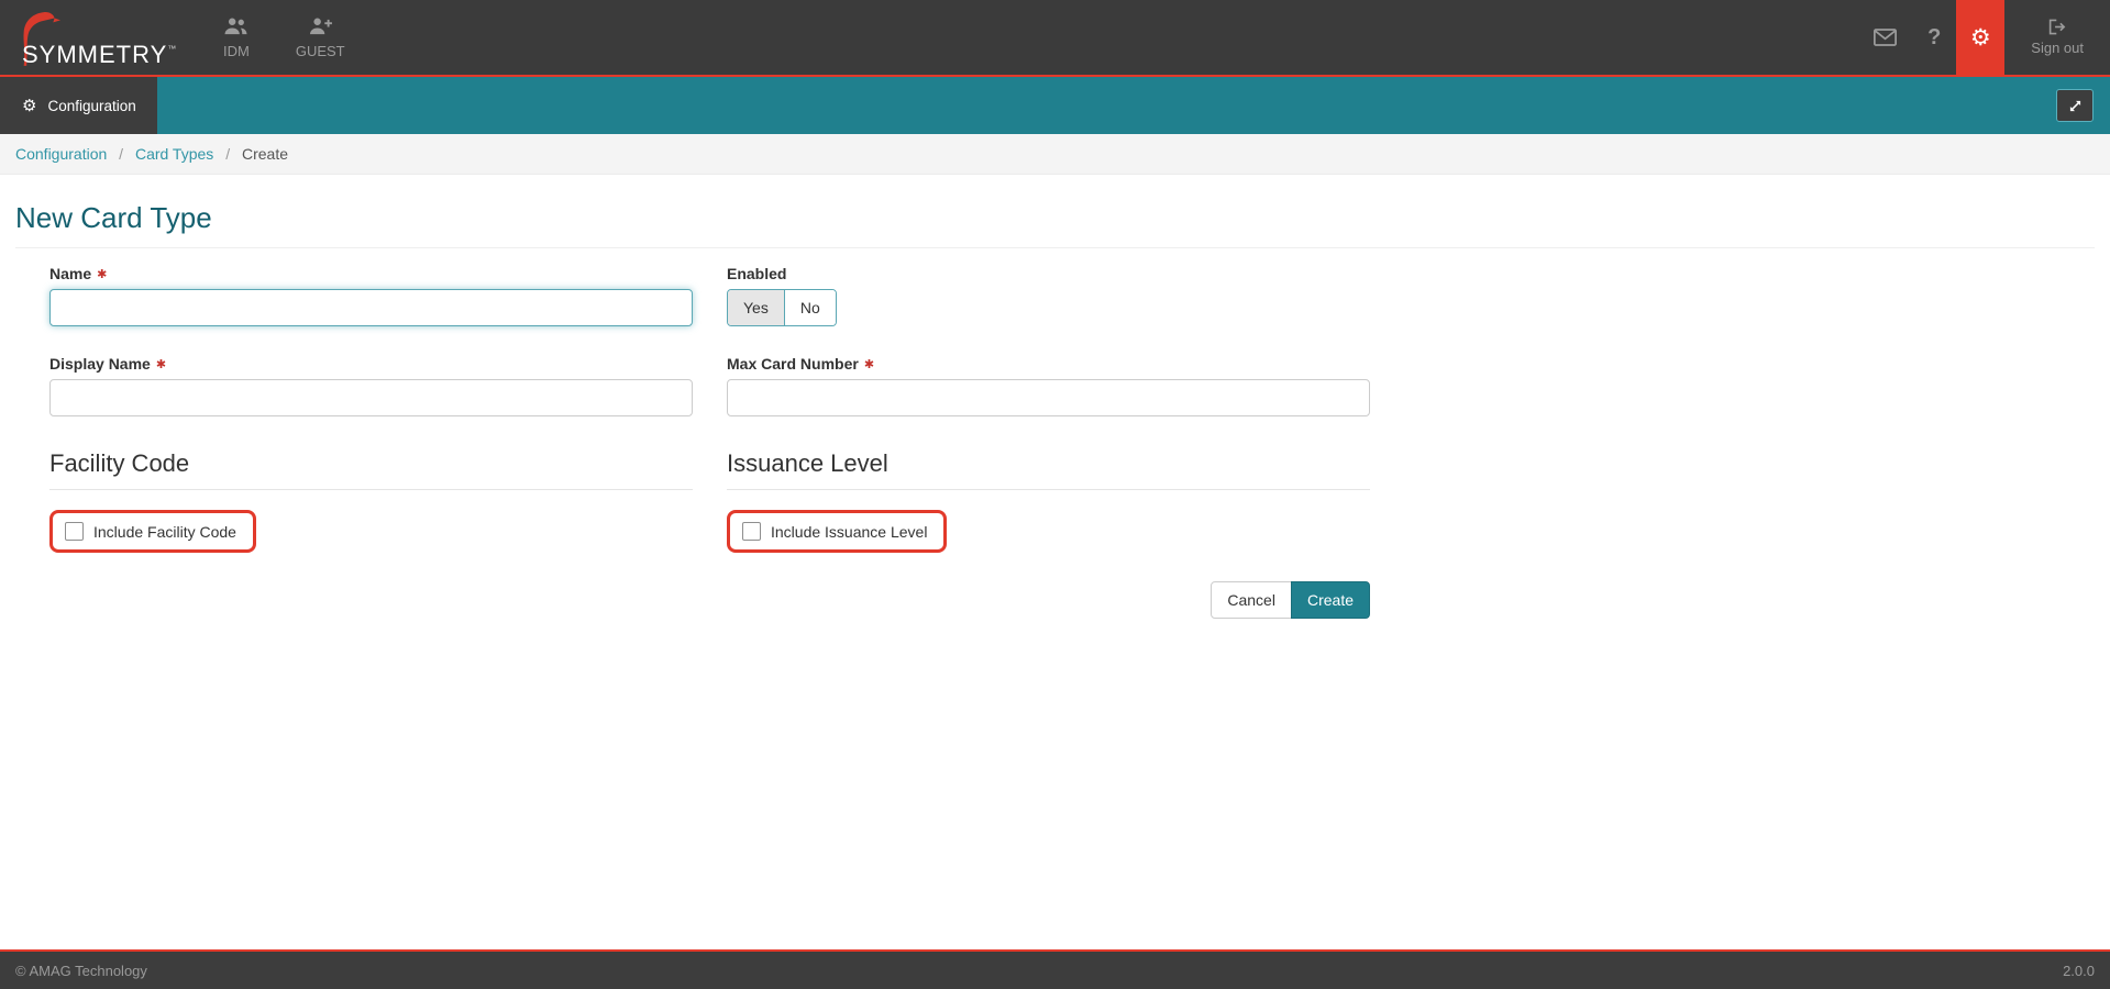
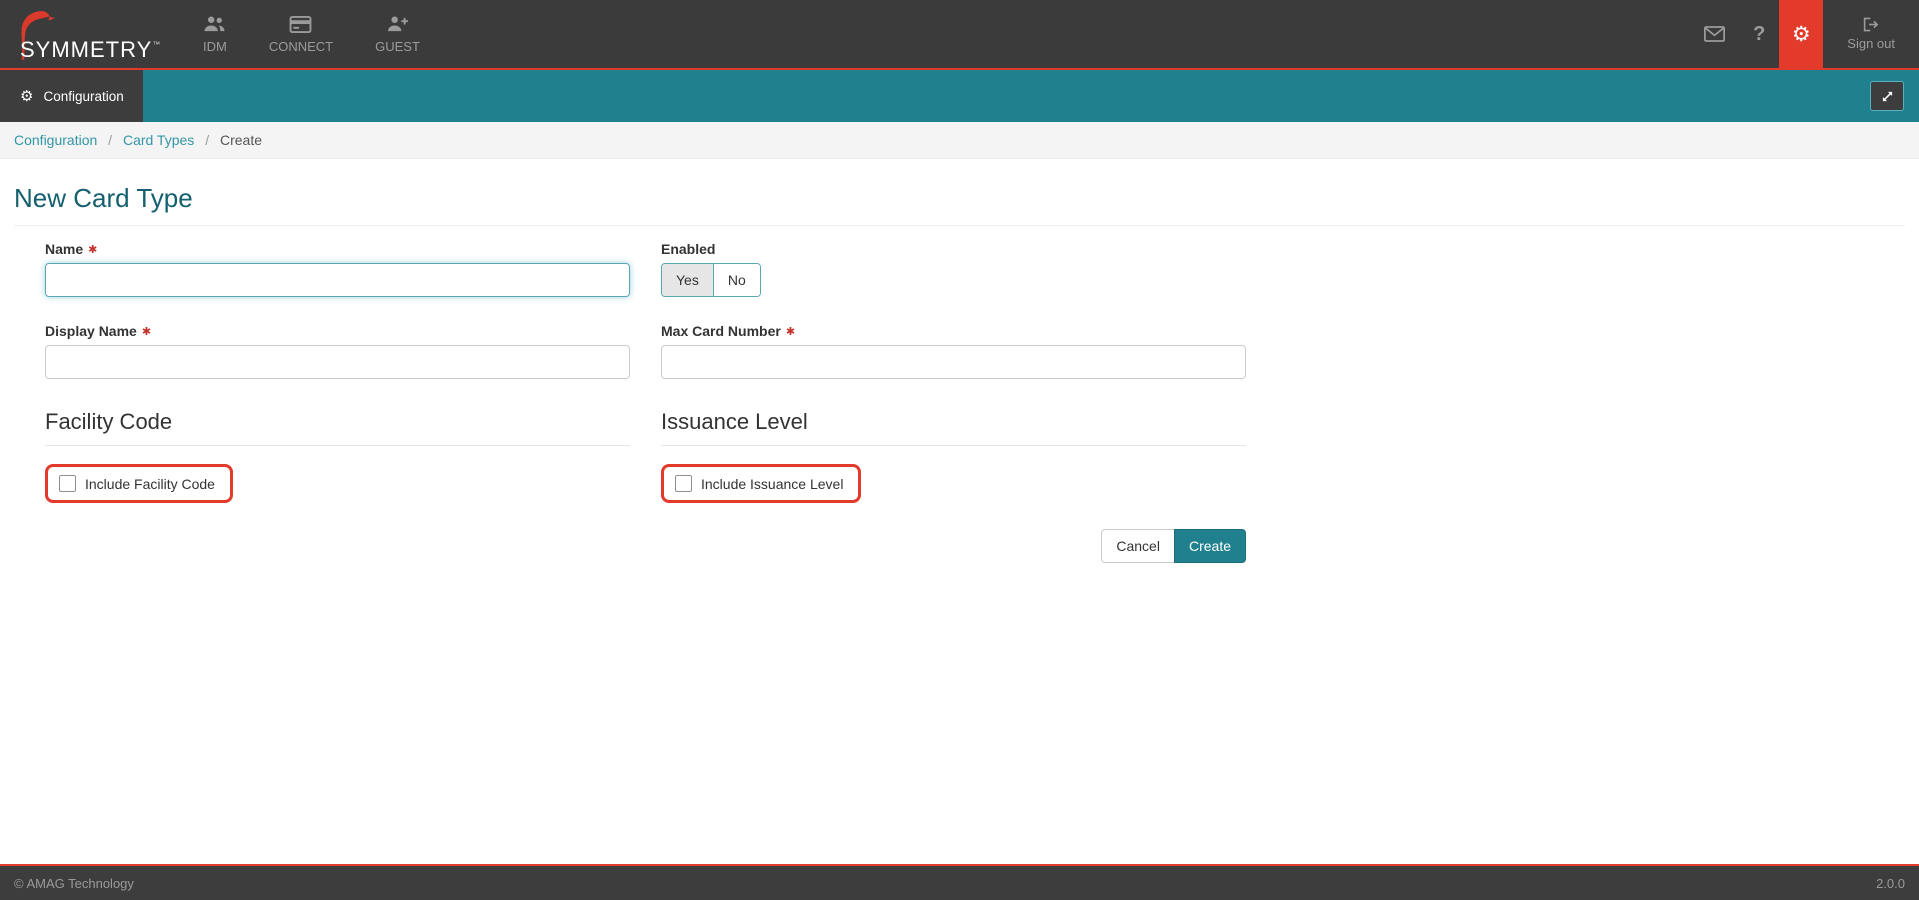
  SYMMETRY™
  IDM
+ CONNECT
  GUEST
  ?
  ⚙
  Sign out
  ⚙
  Configuration
  Configuration / Card Types / Create
  New Card Type
  Name
  ✱
  Enabled
  Yes
  No
  Display Name
  ✱
  Max Card Number
  ✱
  Facility Code
  Include Facility Code
  Issuance Level
  Include Issuance Level
  Cancel
  Create
  © AMAG Technology
  2.0.0
